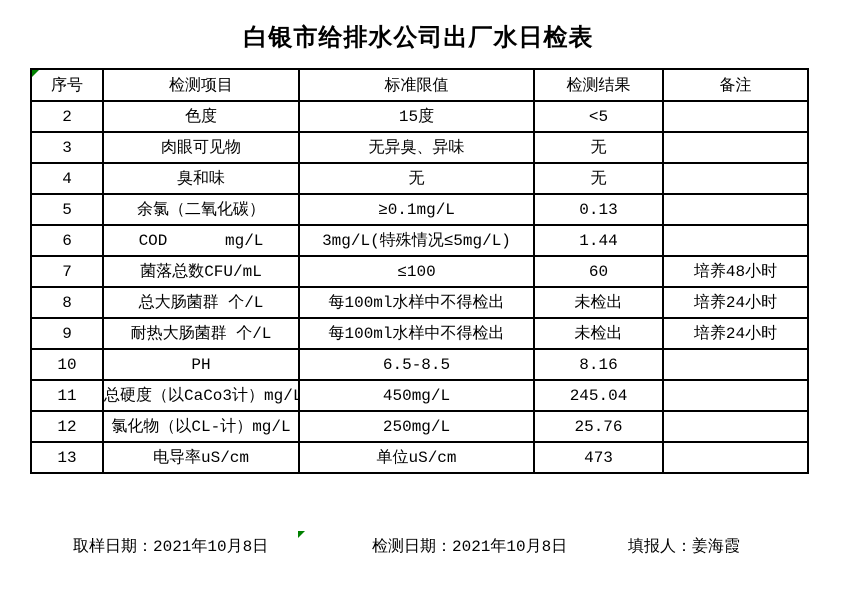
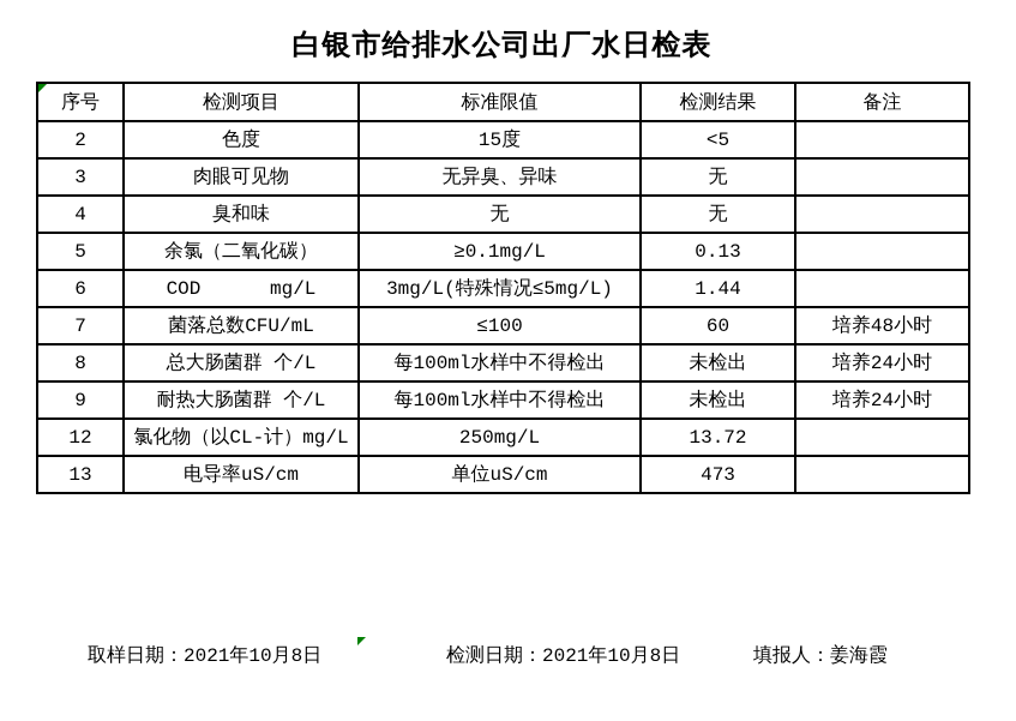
  白银市给排水公司出厂水日检表
  序号	检测项目	标准限值	检测结果	备注
  2	色度	15度	<5
  3	肉眼可见物	无异臭、异味	无
  4	臭和味	无	无
  5	余氯（二氧化碳）	≥0.1mg/L	0.13
  6	COD mg/L	3mg/L(特殊情况≤5mg/L)	1.44
  7	菌落总数CFU/mL	≤100	60	培养48小时
  8	总大肠菌群 个/L	每100ml水样中不得检出	未检出	培养24小时
  9	耐热大肠菌群 个/L	每100ml水样中不得检出	未检出	培养24小时
- 10	PH	6.5-8.5	8.16
- 11	总硬度（以CaCo3计）mg/L	450mg/L	245.04
- 12	氯化物（以CL-计）mg/L	250mg/L	25.76
+ 12	氯化物（以CL-计）mg/L	250mg/L	13.72
  13	电导率uS/cm	单位uS/cm	473
  取样日期：2021年10月8日
  检测日期：2021年10月8日
  填报人：姜海霞
